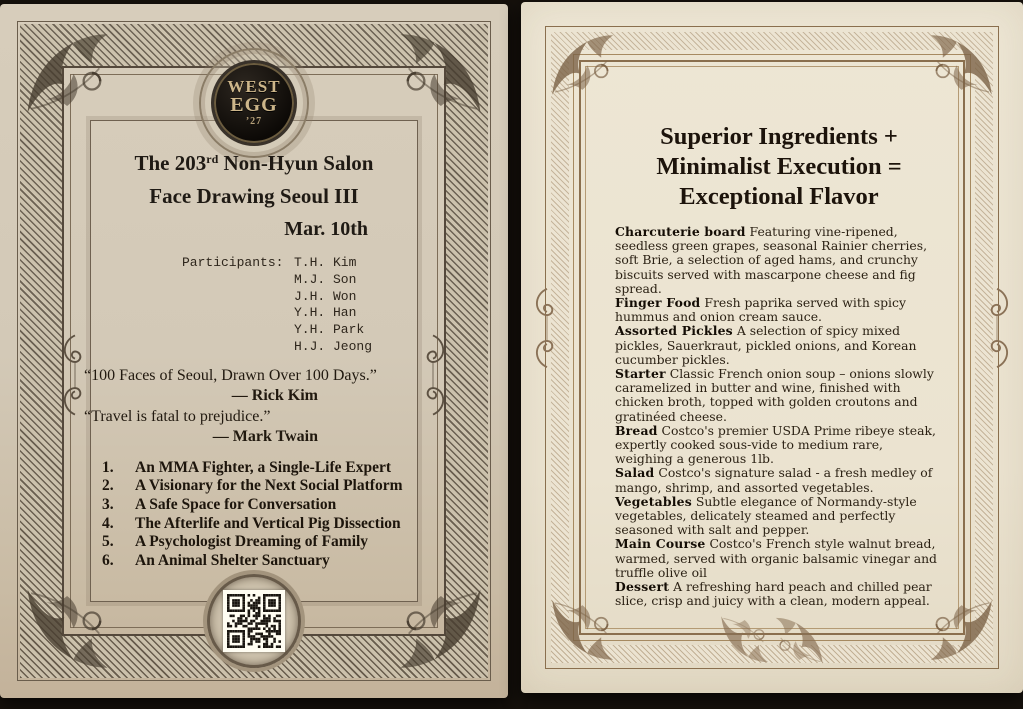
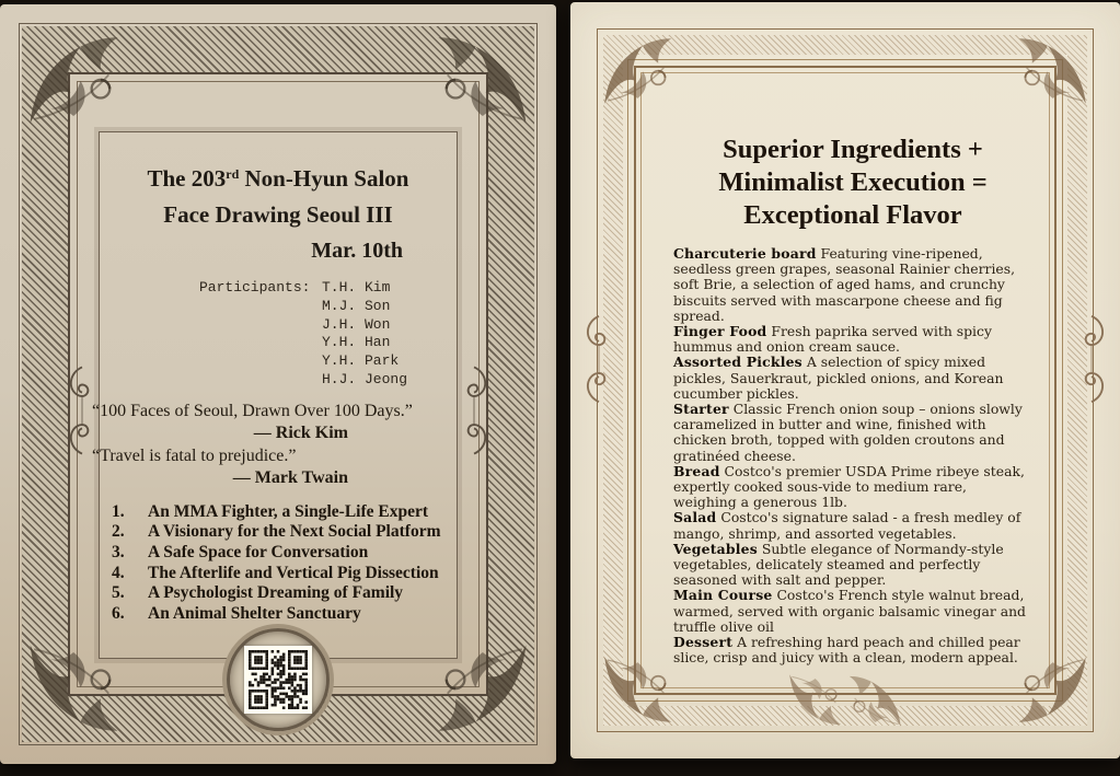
- WEST
- EGG
- ’27
  The 203rd Non-Hyun Salon
  Face Drawing Seoul III
  Mar. 10th
  Participants:
  T.H. Kim
  M.J. Son
  J.H. Won
  Y.H. Han
  Y.H. Park
  H.J. Jeong
  “100 Faces of Seoul, Drawn Over 100 Days.”
  — Rick Kim
  “Travel is fatal to prejudice.”
  — Mark Twain
  1.
  An MMA Fighter, a Single-Life Expert
  2.
  A Visionary for the Next Social Platform
  3.
  A Safe Space for Conversation
  4.
  The Afterlife and Vertical Pig Dissection
  5.
  A Psychologist Dreaming of Family
  6.
  An Animal Shelter Sanctuary
  Superior Ingredients +
  Minimalist Execution =
  Exceptional Flavor
  Charcuterie board Featuring vine-ripened, seedless green grapes, seasonal Rainier cherries, soft Brie, a selection of aged hams, and crunchy biscuits served with mascarpone cheese and fig spread.
  Finger Food Fresh paprika served with spicy hummus and onion cream sauce.
  Assorted Pickles A selection of spicy mixed pickles, Sauerkraut, pickled onions, and Korean cucumber pickles.
  Starter Classic French onion soup – onions slowly caramelized in butter and wine, finished with chicken broth, topped with golden croutons and gratinéed cheese.
  Bread Costco's premier USDA Prime ribeye steak, expertly cooked sous-vide to medium rare, weighing a generous 1lb.
  Salad Costco's signature salad - a fresh medley of mango, shrimp, and assorted vegetables.
  Vegetables Subtle elegance of Normandy-style vegetables, delicately steamed and perfectly seasoned with salt and pepper.
  Main Course Costco's French style walnut bread, warmed, served with organic balsamic vinegar and truffle olive oil
  Dessert A refreshing hard peach and chilled pear slice, crisp and juicy with a clean, modern appeal.
